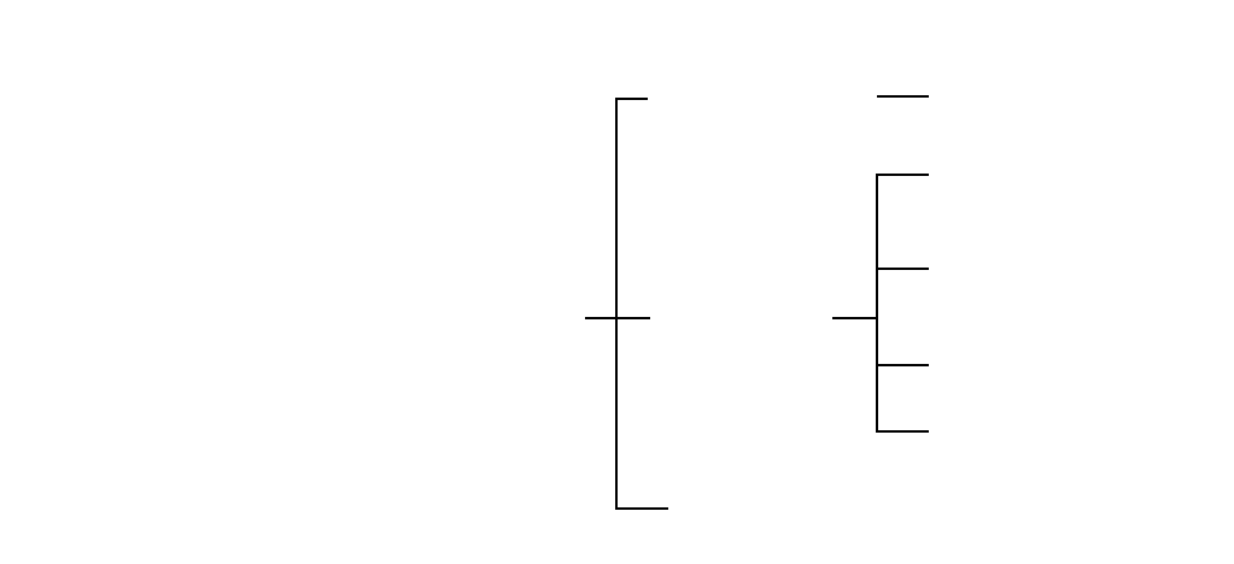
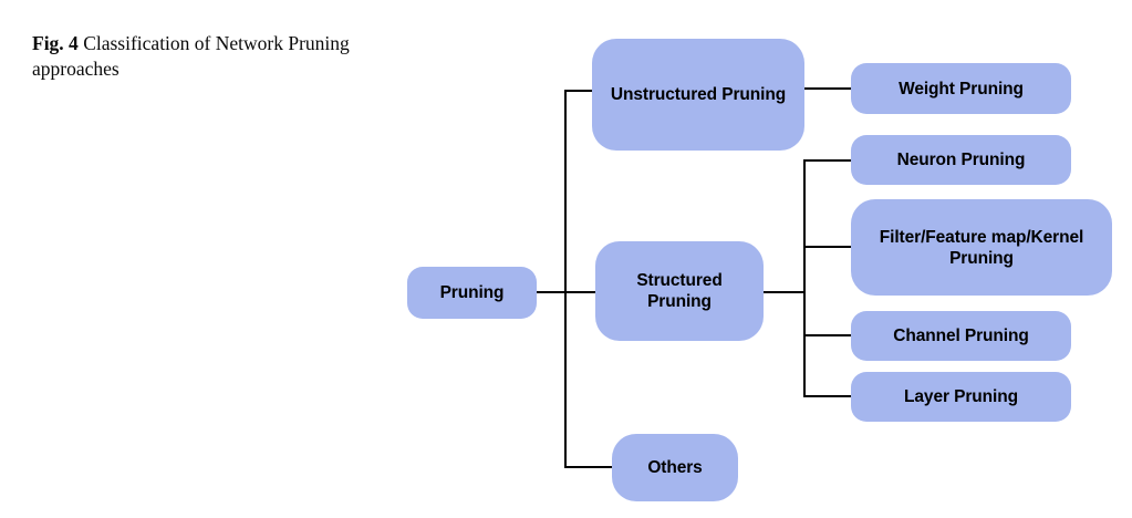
+ Fig. 4 Classification of Network Pruning approaches
+ Pruning
+ Unstructured Pruning
+ Structured Pruning
+ Others
+ Weight Pruning
+ Neuron Pruning
+ Filter/Feature map/Kernel Pruning
+ Channel Pruning
+ Layer Pruning
